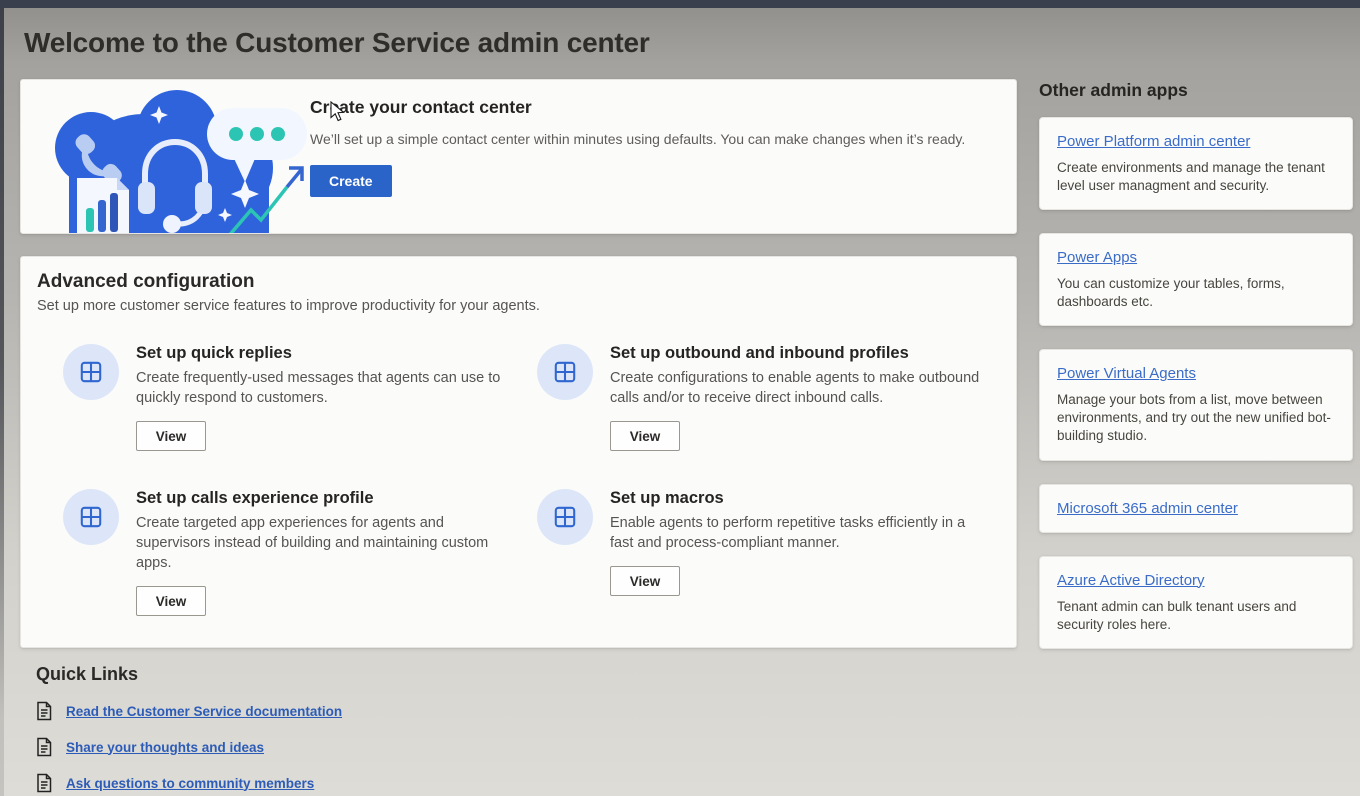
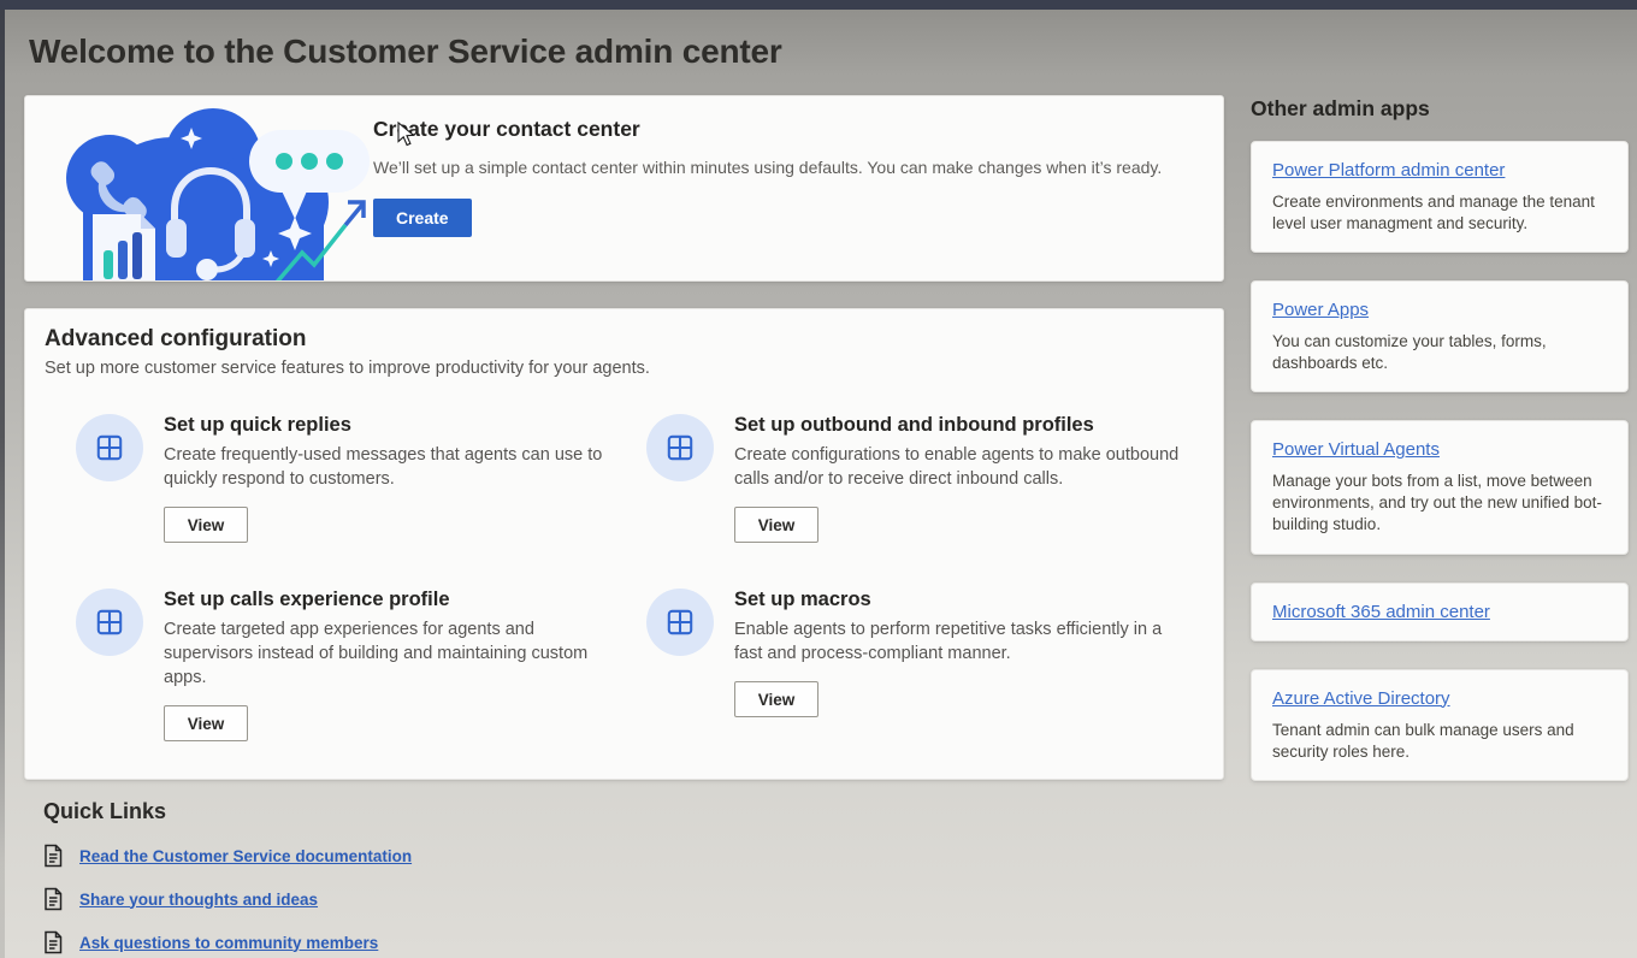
  Welcome to the Customer Service admin center
  Crate your contact center
  We’ll set up a simple contact center within minutes using defaults. You can make changes when it’s ready.
  Create
  Advanced configuration
  Set up more customer service features to improve productivity for your agents.
  Set up quick replies
  Create frequently-used messages that agents can use to quickly respond to customers.
  View
  Set up outbound and inbound profiles
  Create configurations to enable agents to make outbound calls and/or to receive direct inbound calls.
  View
  Set up calls experience profile
  Create targeted app experiences for agents and supervisors instead of building and maintaining custom apps.
  View
  Set up macros
  Enable agents to perform repetitive tasks efficiently in a fast and process-compliant manner.
  View
  Other admin apps
  Power Platform admin center
  Create environments and manage the tenant level user managment and security.
  Power Apps
  You can customize your tables, forms, dashboards etc.
  Power Virtual Agents
  Manage your bots from a list, move between environments, and try out the new unified bot-building studio.
  Microsoft 365 admin center
  Azure Active Directory
- Tenant admin can bulk tenant users and security roles here.
+ Tenant admin can bulk manage users and security roles here.
  Quick Links
  Read the Customer Service documentation
  Share your thoughts and ideas
  Ask questions to community members
